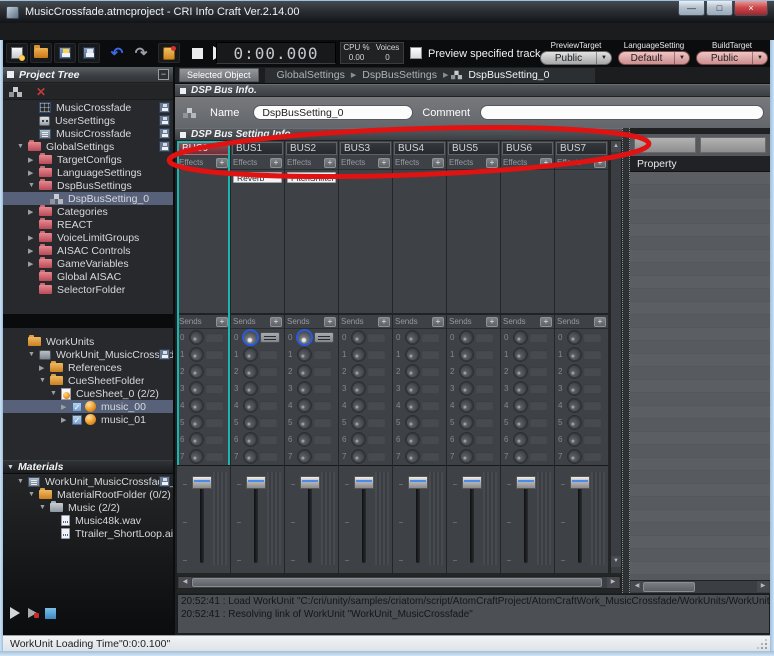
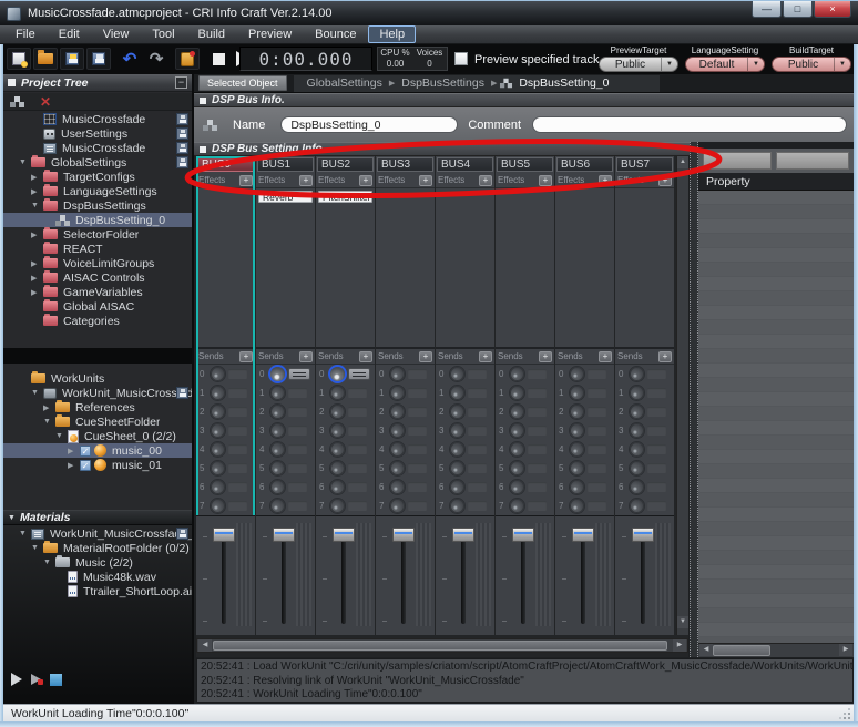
  MusicCrossfade.atmcproject - CRI Info Craft Ver.2.14.00
  —
  □
  ×
+ File
+ Edit
+ View
+ Tool
+ Build
+ Preview
+ Bounce
+ Help
  ↶
  ↷
  0:00.000
  CPU %
  Voices
  0.00
  0
  Preview specified track
  PreviewTarget
  Public
  LanguageSetting
  Default
  BuildTarget
  Public
  Project Tree
  MusicCrossfade
  UserSettings
  MusicCrossfade
  GlobalSettings
  TargetConfigs
  LanguageSettings
  DspBusSettings
  DspBusSetting_0
- Categories
+ SelectorFolder
  REACT
  VoiceLimitGroups
  AISAC Controls
  GameVariables
  Global AISAC
- SelectorFolder
+ Categories
  WorkUnits
  WorkUnit_MusicCrossd
  References
  CueSheetFolder
  CueSheet_0 (2/2)
  music_00
  music_01
  Materials
  WorkUnit_MusicCrossfa_
  MaterialRootFolder (0/2)
  Music (2/2)
  Music48k.wav
  Ttrailer_ShortLoop.ai
  Selected Object
  GlobalSettings
  DspBusSettings
  DspBusSetting_0
  DSP Bus Info.
  Name
  DspBusSetting_0
  Comment
  DSP Bus Setting In
  Effects
  Sends
  0
  1
  2
  3
  4
  5
  6
  7
  BUS1
  Effects
  Reverb
  Sends
  0
  1
  2
  3
  4
  5
  6
  7
  BUS2
  Effects
  Sends
  0
  1
  2
  3
  4
  5
  6
  7
  BUS3
  Effects
  Sends
  0
  1
  2
  3
  4
  5
  6
  7
  BUS4
  Effects
  Sends
  0
  1
  2
  3
  4
  5
  6
  7
  BUS5
  Effects
  Sends
  0
  1
  2
  3
  4
  5
  6
  7
  BUS6
  Effects
  Sends
  0
  1
  2
  3
  4
  5
  6
  7
  BUS7
  Sends
  0
  1
  2
  3
  4
  5
  6
  7
  Property
  20:52:41 : Load WorkUnit "C:/cri/unity/samples/criatom/script/AtomCraftProject/AtomCraftWork_MusicCrossfade/WorkUnits/WorkUnit
  20:52:41 : Resolving link of WorkUnit "WorkUnit_MusicCrossfade"
+ 20:52:41 : WorkUnit Loading Time"0:0:0.100"
  WorkUnit Loading Time"0:0:0.100"
